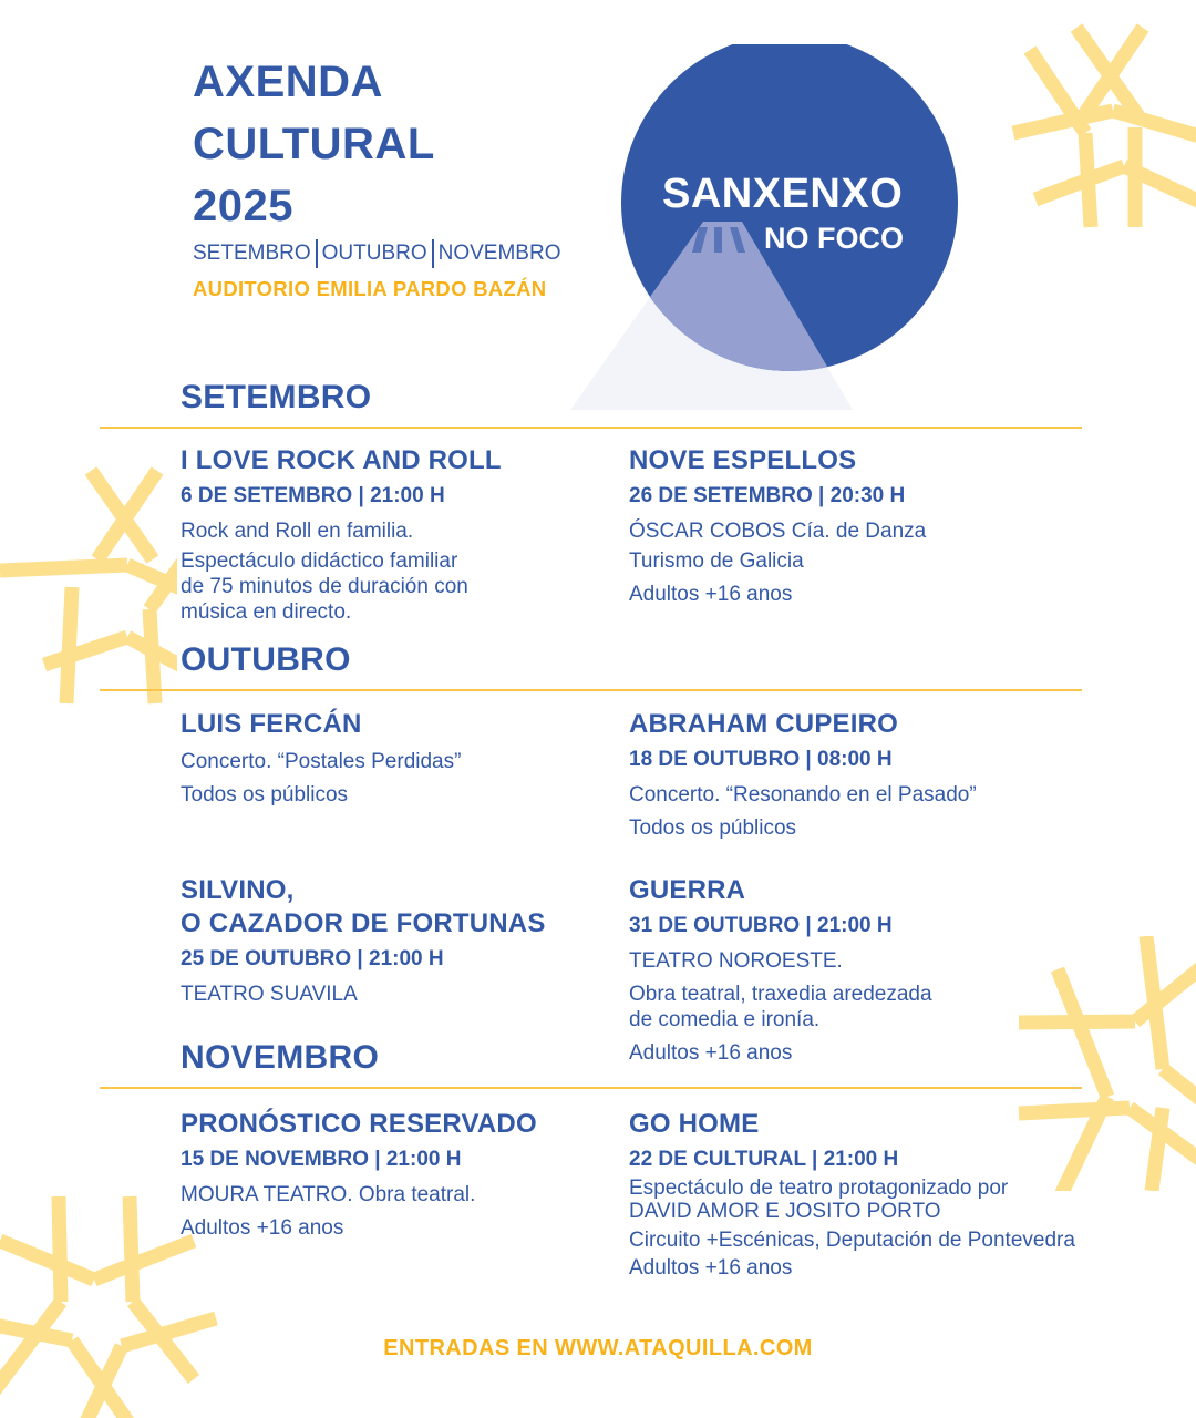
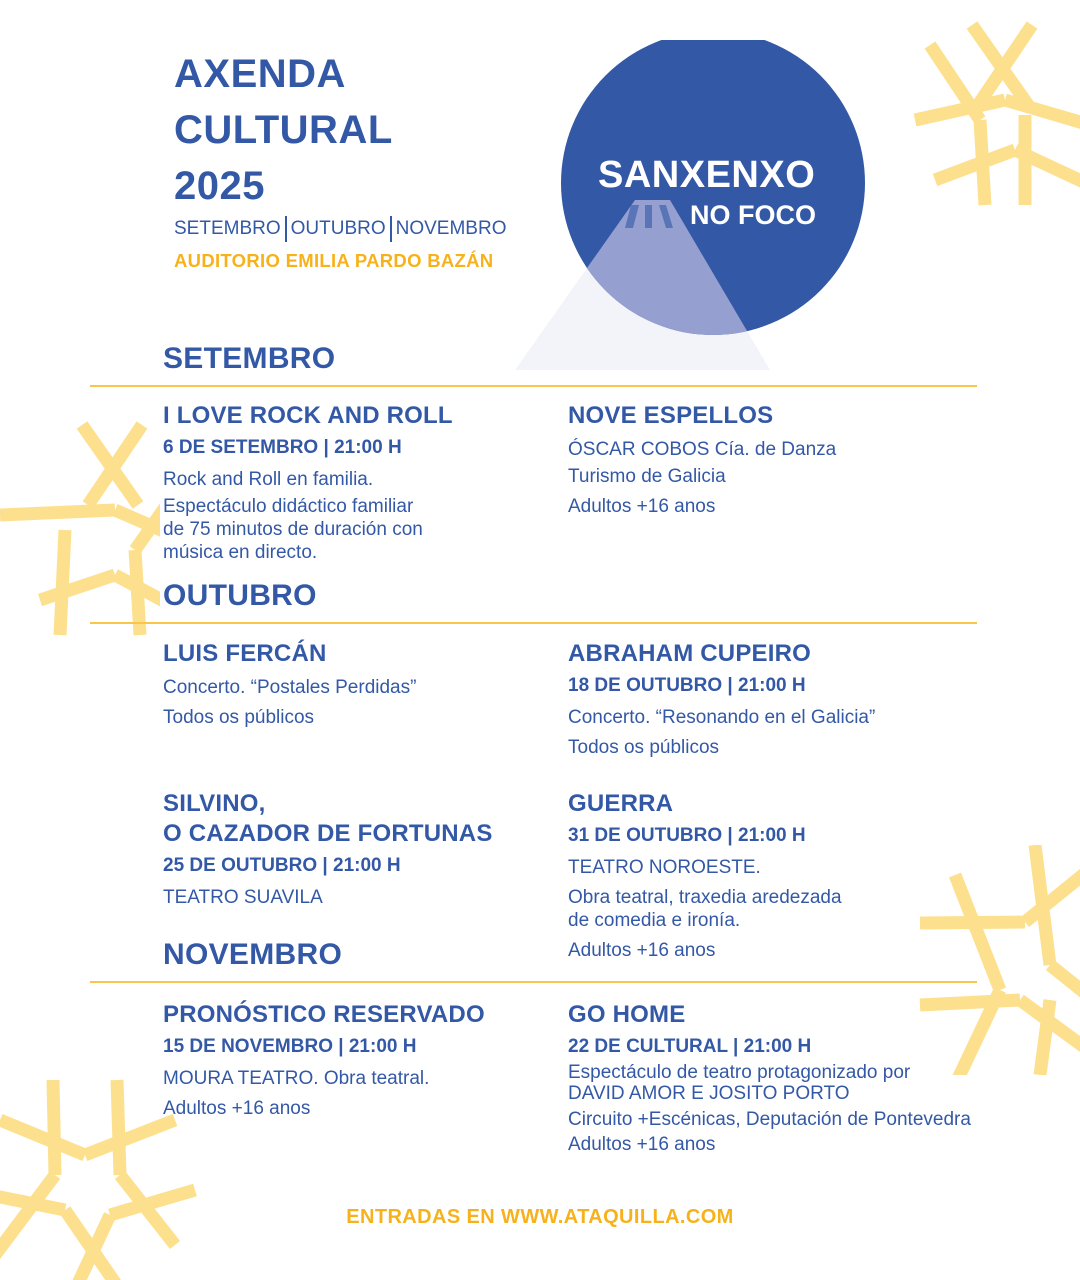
  SANXENXO
  NO FOCO
  AXENDA
  CULTURAL
  2025
  SETEMBRO
  OUTUBRO
  NOVEMBRO
  AUDITORIO EMILIA PARDO BAZÁN
  SETEMBRO
  I LOVE ROCK AND ROLL
  6 DE SETEMBRO | 21:00 H
  Rock and Roll en familia.
  Espectáculo didáctico familiar
  de 75 minutos de duración con
  música en directo.
  NOVE ESPELLOS
- 26 DE SETEMBRO | 20:30 H
  ÓSCAR COBOS Cía. de Danza
  Turismo de Galicia
  Adultos +16 anos
  OUTUBRO
  LUIS FERCÁN
  Concerto. “Postales Perdidas”
  Todos os públicos
  ABRAHAM CUPEIRO
- 18 DE OUTUBRO | 08:00 H
+ 18 DE OUTUBRO | 21:00 H
- Concerto. “Resonando en el Pasado”
+ Concerto. “Resonando en el Galicia”
  Todos os públicos
  SILVINO,
  O CAZADOR DE FORTUNAS
  25 DE OUTUBRO | 21:00 H
  TEATRO SUAVILA
  GUERRA
  31 DE OUTUBRO | 21:00 H
  TEATRO NOROESTE.
  Obra teatral, traxedia aredezada
  de comedia e ironía.
  Adultos +16 anos
  NOVEMBRO
  PRONÓSTICO RESERVADO
  15 DE NOVEMBRO | 21:00 H
  MOURA TEATRO. Obra teatral.
  Adultos +16 anos
  GO HOME
  22 DE CULTURAL | 21:00 H
  Espectáculo de teatro protagonizado por
  DAVID AMOR E JOSITO PORTO
  Circuito +Escénicas, Deputación de Pontevedra
  Adultos +16 anos
  ENTRADAS EN WWW.ATAQUILLA.COM
